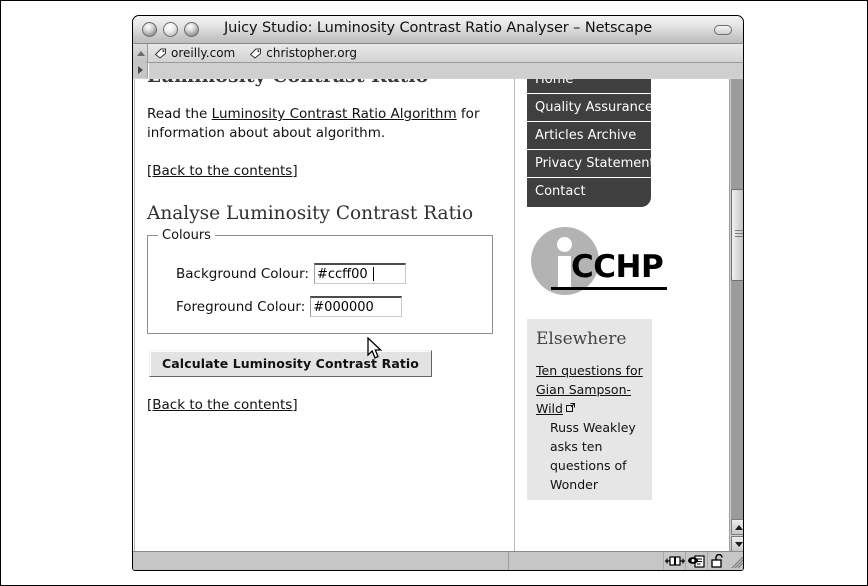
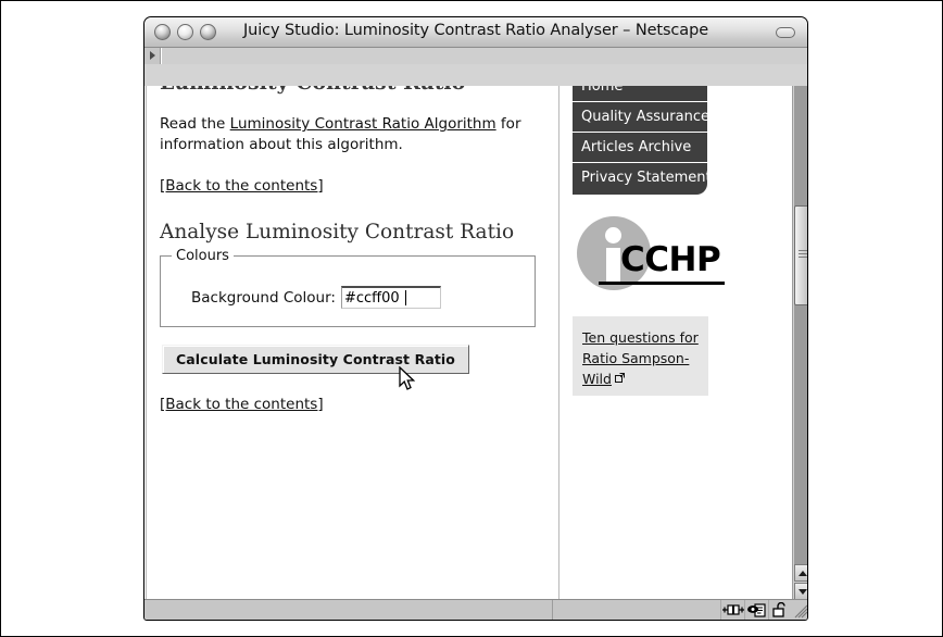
  Juicy Studio: Luminosity Contrast Ratio Analyser – Netscape
- oreilly.com
- christopher.org
- Read the Luminosity Contrast Ratio Algorithm for information about about algorithm.
+ Read the Luminosity Contrast Ratio Algorithm for information about this algorithm.
  [Back to the contents]
  Analyse Luminosity Contrast Ratio
  Colours
  Background Colour:
  #ccff00
- Foreground Colour:
- #000000
  Calculate Luminosity Contrast Ratio
  [Back to the contents]
  Home
  Quality Assurance
  Articles Archive
  Privacy Statement
- Contact
  CCHP
- Elsewhere
- Ten questions for Gian Sampson-Wild
+ Ten questions for Ratio Sampson-Wild
- Russ Weakley asks ten questions of Wonder
